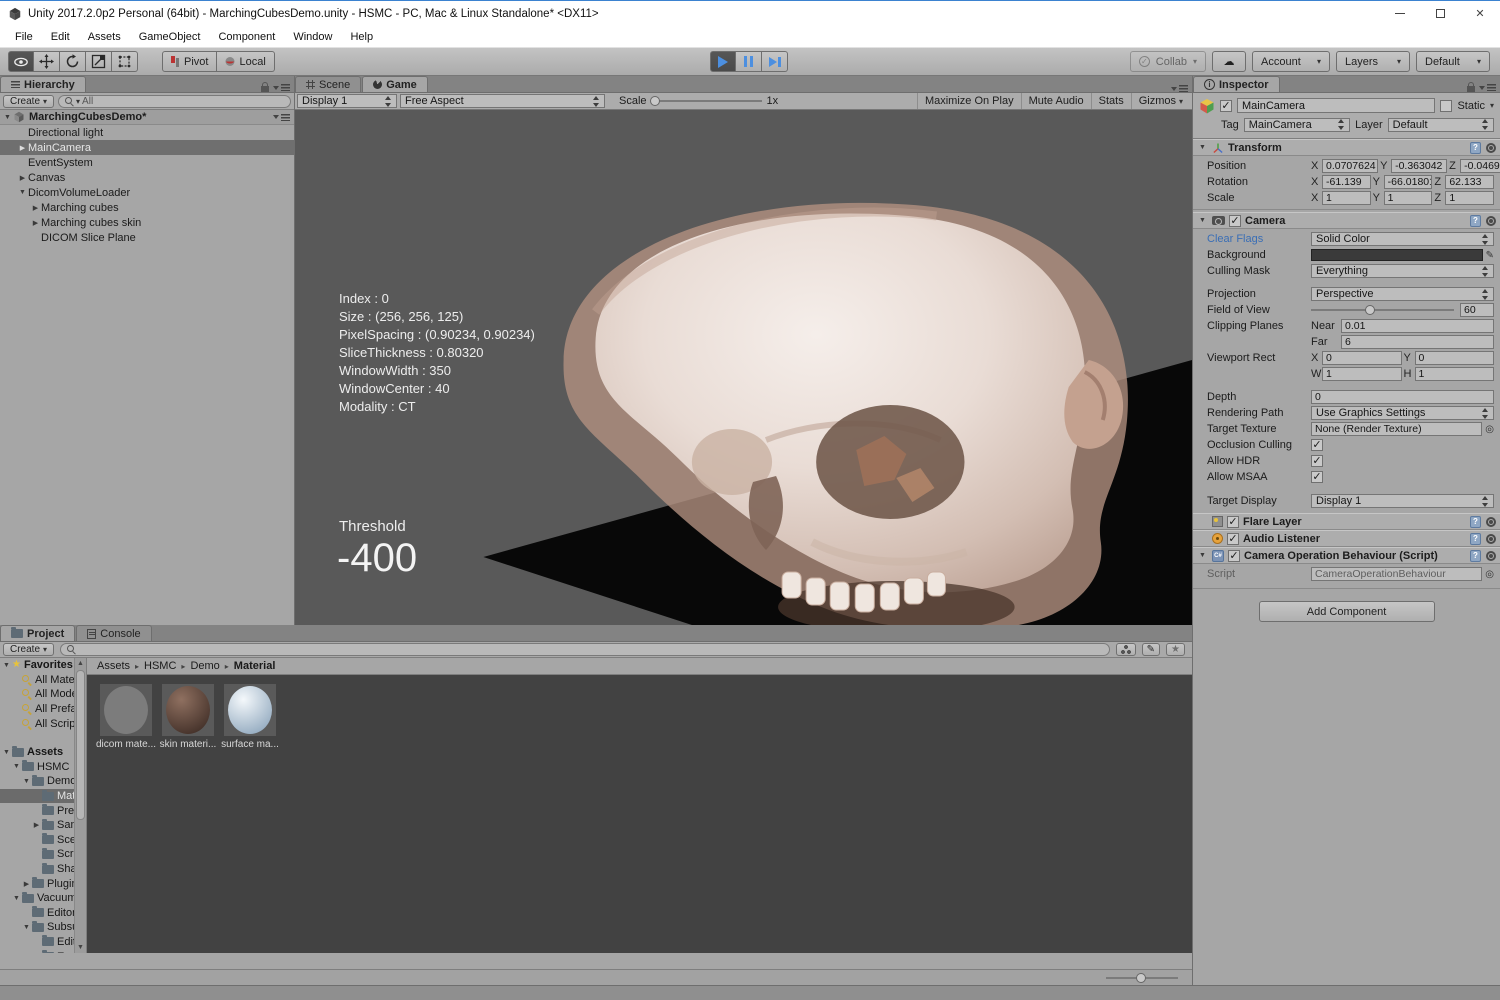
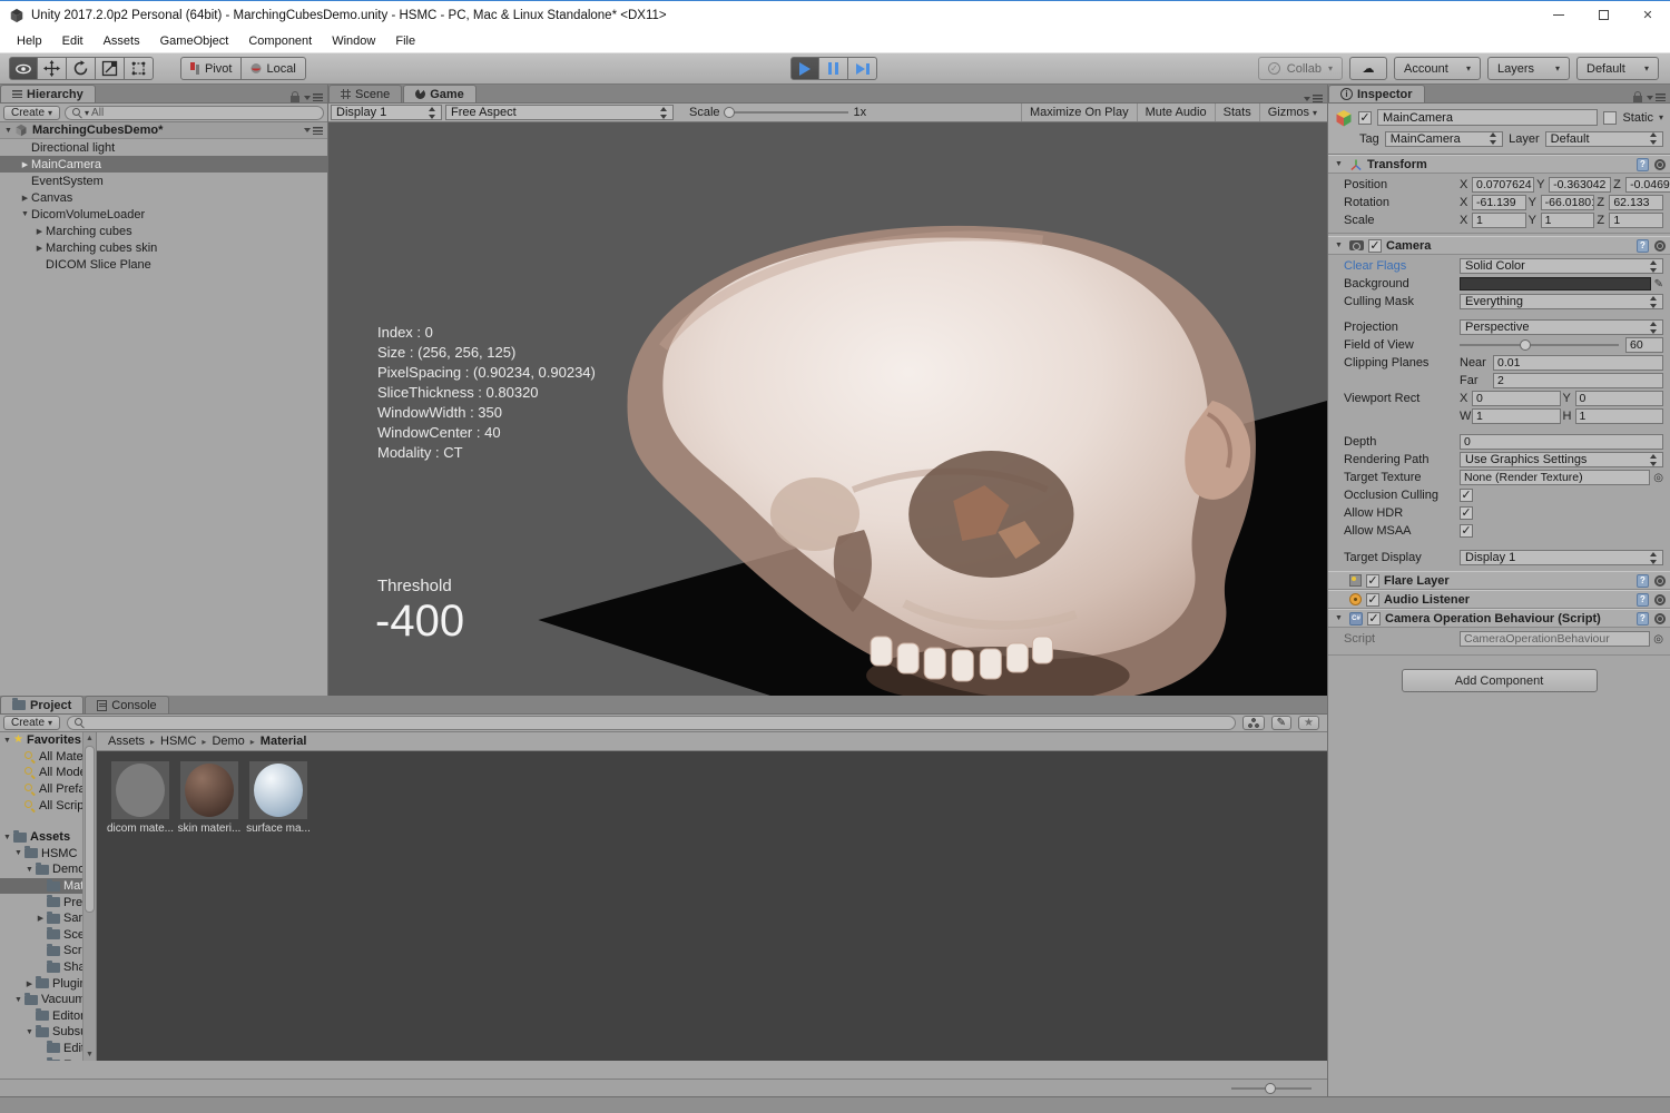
  Unity 2017.2.0p2 Personal (64bit) - MarchingCubesDemo.unity - HSMC - PC, Mac & Linux Standalone* <DX11>
  ✕
- File
+ Help
  Edit
  Assets
  GameObject
  Component
  Window
- Help
+ File
  Pivot
  Local
  ✓
  Collab
  ▾
  ☁
  Account
  ▾
  Layers
  ▾
  Default
  ▾
  Hierarchy
  Create
  ▾
  ▾
  All
  MarchingCubesDemo*
  Directional light
  MainCamera
  EventSystem
  Canvas
  DicomVolumeLoader
  Marching cubes
  Marching cubes skin
  DICOM Slice Plane
  Scene
  Game
  Display 1
  Free Aspect
  Scale
  1x
  Maximize On Play
  Mute Audio
  Stats
  Gizmos
  ▾
  Index : 0
  Size : (256, 256, 125)
  PixelSpacing : (0.90234, 0.90234)
  SliceThickness : 0.80320
  WindowWidth : 350
  WindowCenter : 40
  Modality : CT
  Threshold
  -400
  i
  Inspector
  MainCamera
  Static
  ▾
  Tag
  MainCamera
  Layer
  Default
  Transform
  ?
  Position
  X
  0.0707624
  Y
  -0.363042
  Z
  -0.0469
  Rotation
  X
  -61.139
  Y
  -66.01801
  Z
  62.133
  Scale
  X
  1
  Y
  1
  Z
  1
  Camera
  ?
  Clear Flags
  Solid Color
  Background
  ✎
  Culling Mask
  Everything
  Projection
  Perspective
  Field of View
  60
  Clipping Planes
  Near
  0.01
  Far
- 6
+ 2
  Viewport Rect
  X
  0
  Y
  0
  W
  1
  H
  1
  Depth
  0
  Rendering Path
  Use Graphics Settings
  Target Texture
  None (Render Texture)
  ◎
  Occlusion Culling
  Allow HDR
  Allow MSAA
  Target Display
  Display 1
  Flare Layer
  ?
  Audio Listener
  ?
  Camera Operation Behaviour (Script)
  ?
  Script
  CameraOperationBehaviour
  ◎
  Add Component
  Project
  Console
  Create
  ▾
  ✎
  ★
  ★
  Favorites
  All Mate
  All Mod
  All Pref
  All Scrip
  Assets
  HSMC
  Dem
  Pre
  Sce
  Scr
  Plugi
  Vacuum
  Edito
  Subs
  Edi
  Assets
  ▸
  HSMC
  ▸
  Demo
  ▸
  Material
  dicom mate...
  skin materi...
  surface ma...
